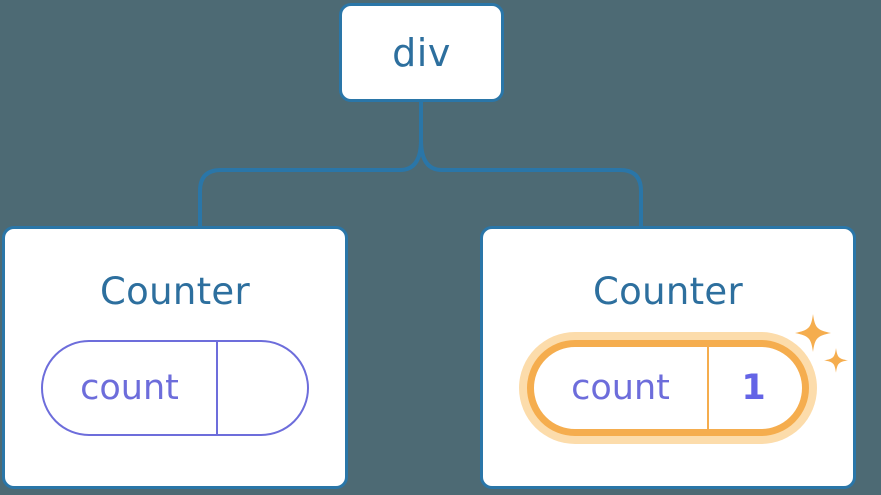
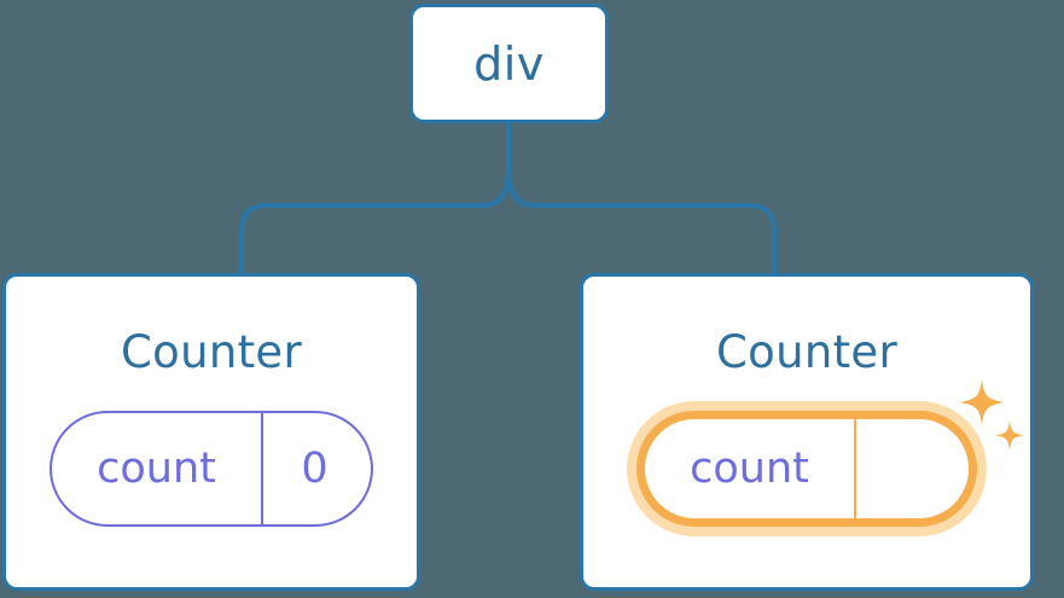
  div
  Counter
  count
+ 0
  Counter
  count
- 1
